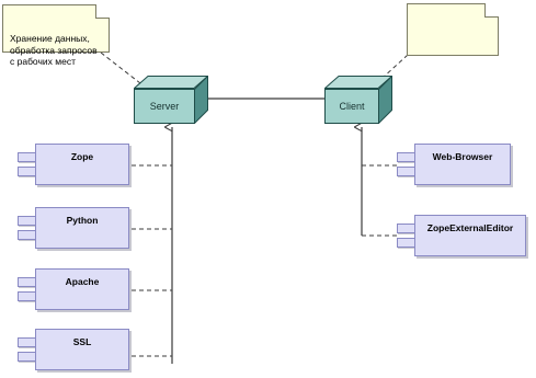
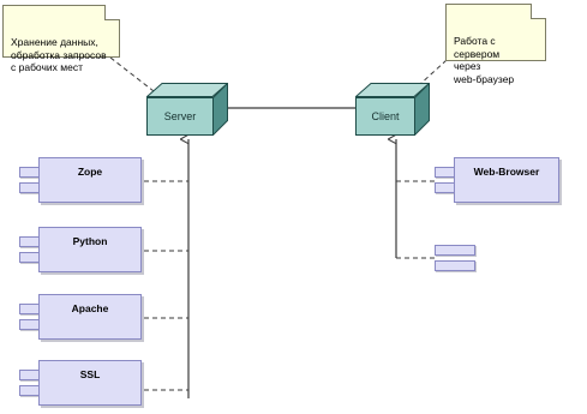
  Хранение данных,
  обработка запросов
  с рабочих мест
+ Работа с
+ сервером
+ через
+ web-браузер
  Server
  Client
  Zope
  Python
  Apache
  SSL
  Web-Browser
- ZopeExternalEditor
